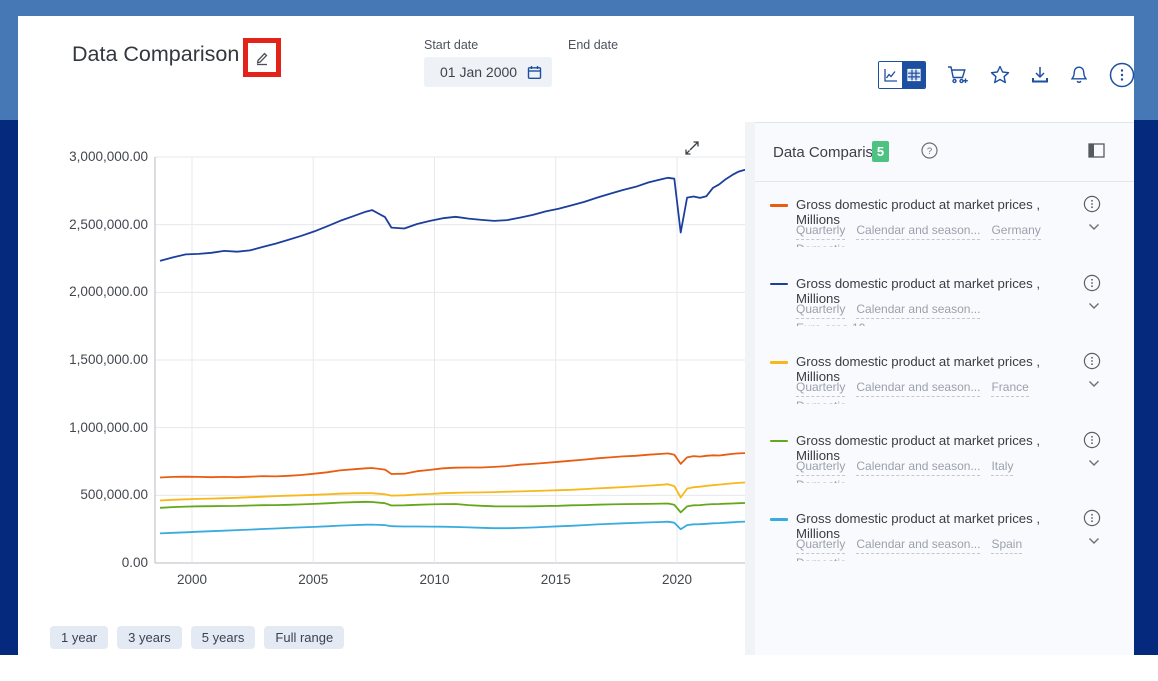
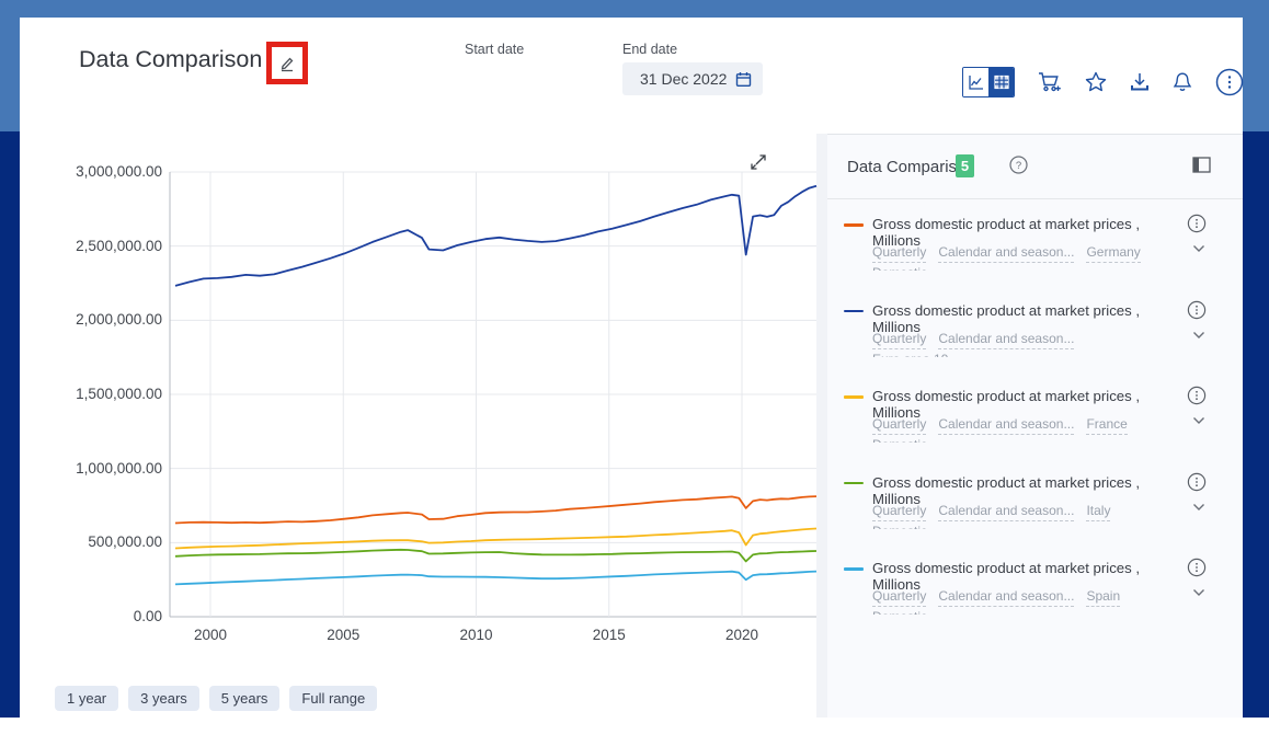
  Data Comparison
  Start date
- 01 Jan 2000
  End date
+ 31 Dec 2022
  0.00
  500,000.00
  1,000,000.00
  1,500,000.00
  2,000,000.00
  2,500,000.00
  3,000,000.00
  2000
  2005
  2010
  2015
  2020
  1 year
  3 years
  5 years
  Full range
  Data Comparis
  5
  ?
  Gross domestic product at market prices , Millions
  Quarterly Calendar and season... Germany
  Gross domestic product at market prices , Millions
  Quarterly Calendar and season...
  Gross domestic product at market prices , Millions
  Quarterly Calendar and season... France
  Gross domestic product at market prices , Millions
  Quarterly Calendar and season... Italy
  Gross domestic product at market prices , Millions
  Quarterly Calendar and season... Spain
